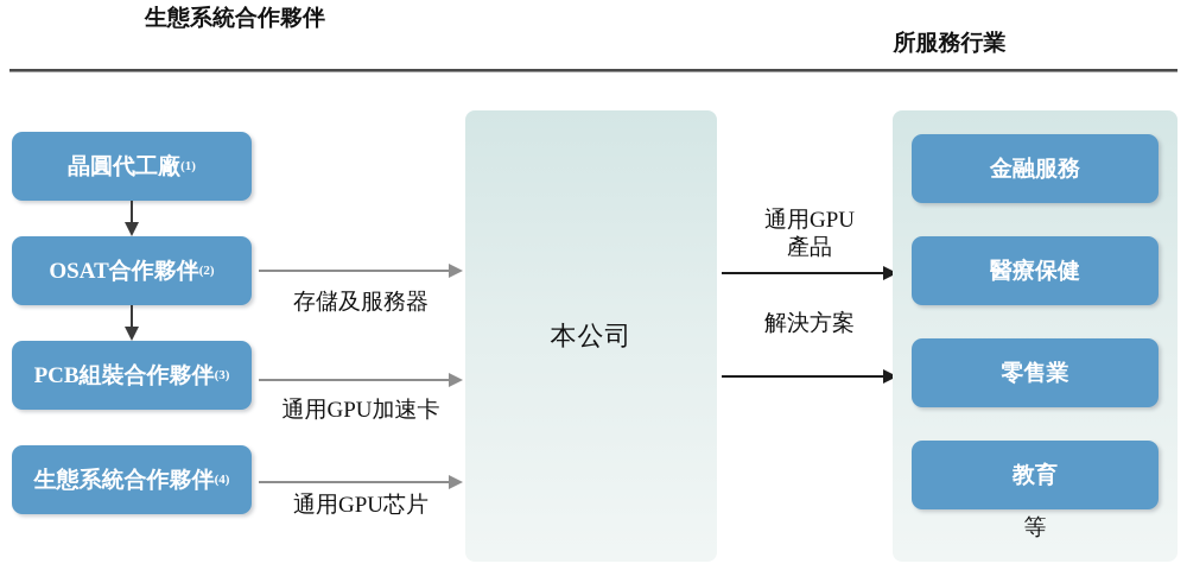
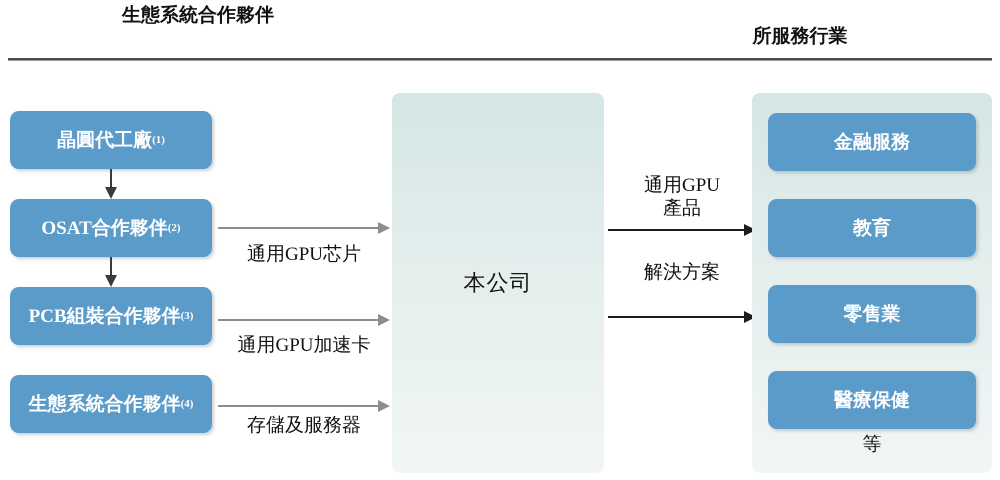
  生態系統合作夥伴
  所服務行業
  晶圓代工廠
  (1)
  OSAT合作夥伴
  (2)
  PCB組裝合作夥伴
  (3)
  生態系統合作夥伴
  (4)
- 存儲及服務器
+ 通用GPU芯片
  通用GPU加速卡
- 通用GPU芯片
+ 存儲及服務器
  本公司
  通用GPU
  產品
  解決方案
  金融服務
- 醫療保健
+ 教育
  零售業
- 教育
+ 醫療保健
  等
